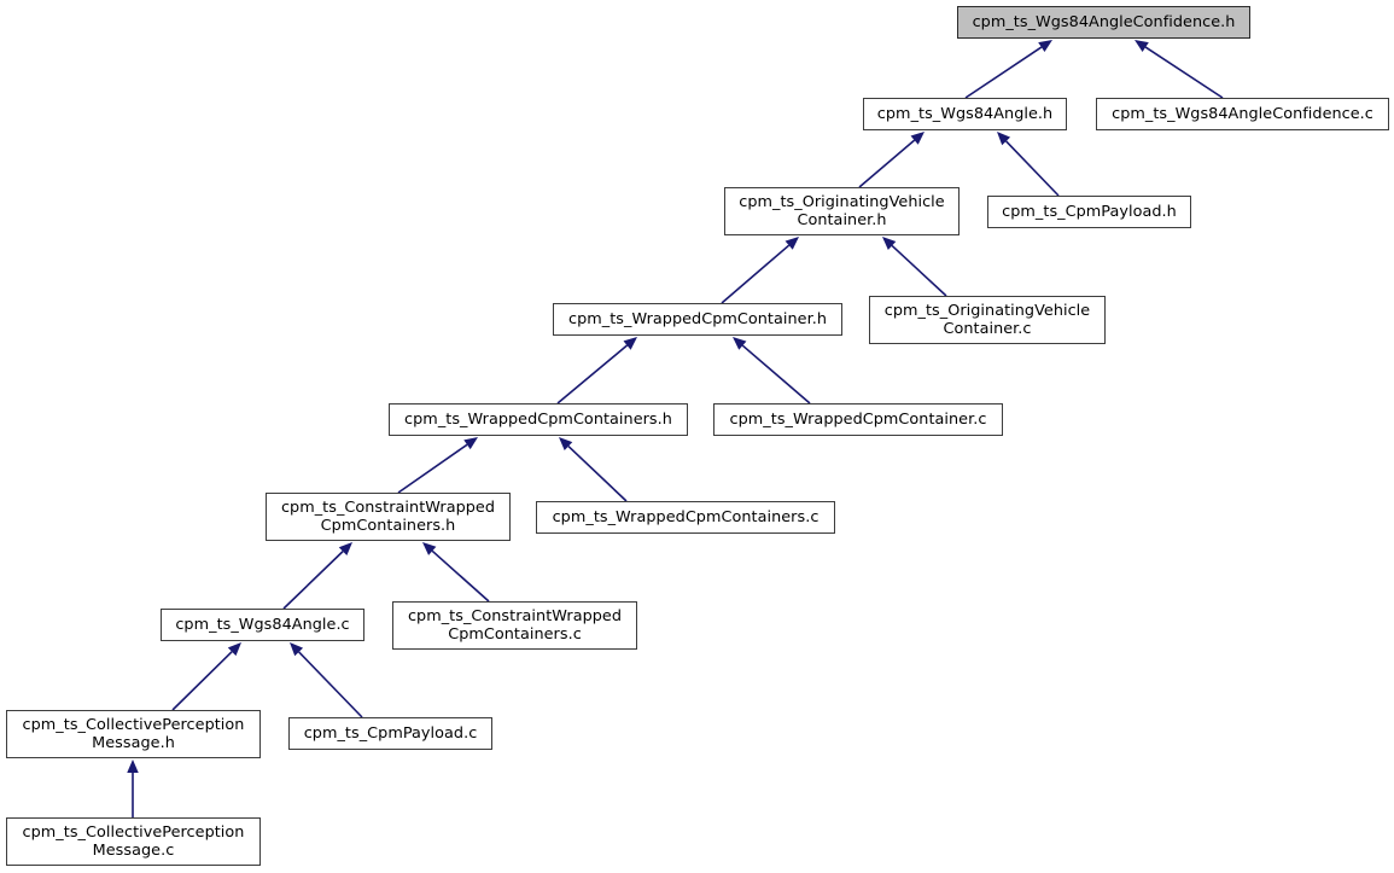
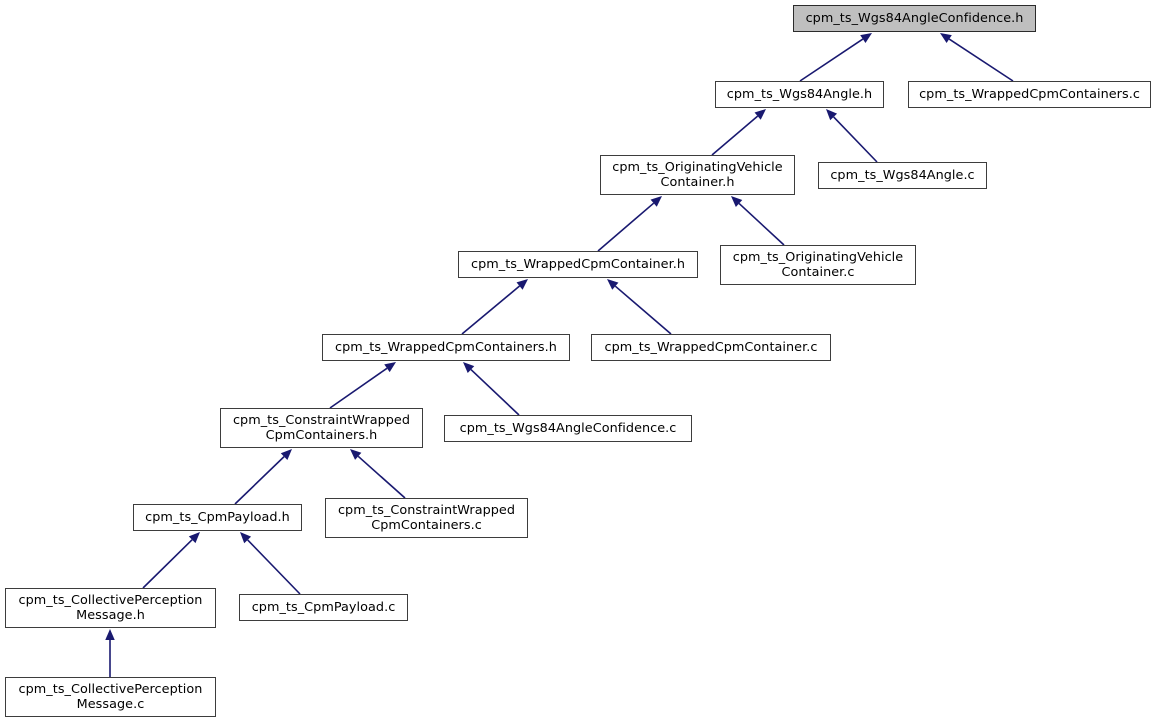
  cpm_ts_Wgs84AngleConfidence.h
  cpm_ts_Wgs84Angle.h
- cpm_ts_Wgs84AngleConfidence.c
+ cpm_ts_WrappedCpmContainers.c
  cpm_ts_OriginatingVehicle
  Container.h
- cpm_ts_CpmPayload.h
+ cpm_ts_Wgs84Angle.c
  cpm_ts_WrappedCpmContainer.h
  cpm_ts_OriginatingVehicle
  Container.c
  cpm_ts_WrappedCpmContainers.h
  cpm_ts_WrappedCpmContainer.c
  cpm_ts_ConstraintWrapped
  CpmContainers.h
- cpm_ts_WrappedCpmContainers.c
+ cpm_ts_Wgs84AngleConfidence.c
- cpm_ts_Wgs84Angle.c
+ cpm_ts_CpmPayload.h
  cpm_ts_ConstraintWrapped
  CpmContainers.c
  cpm_ts_CollectivePerception
  Message.h
  cpm_ts_CpmPayload.c
  cpm_ts_CollectivePerception
  Message.c
